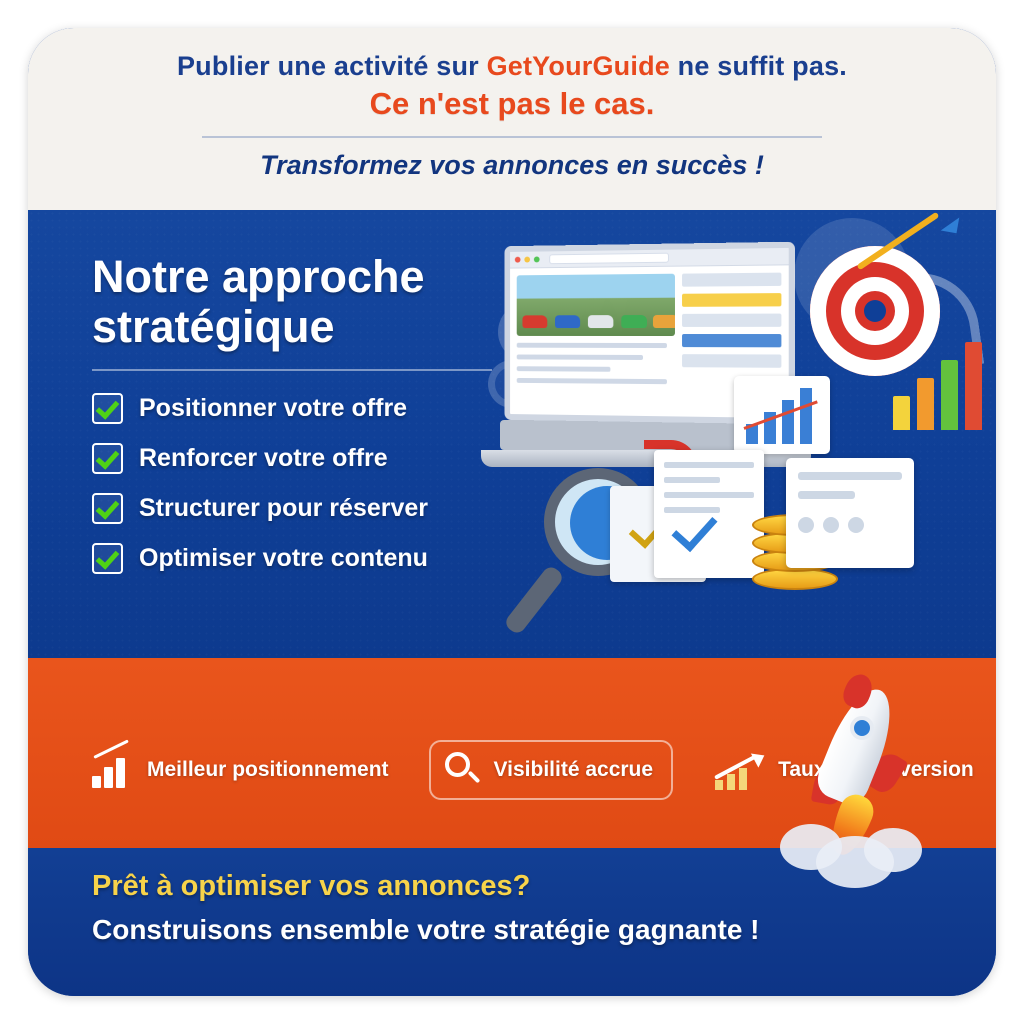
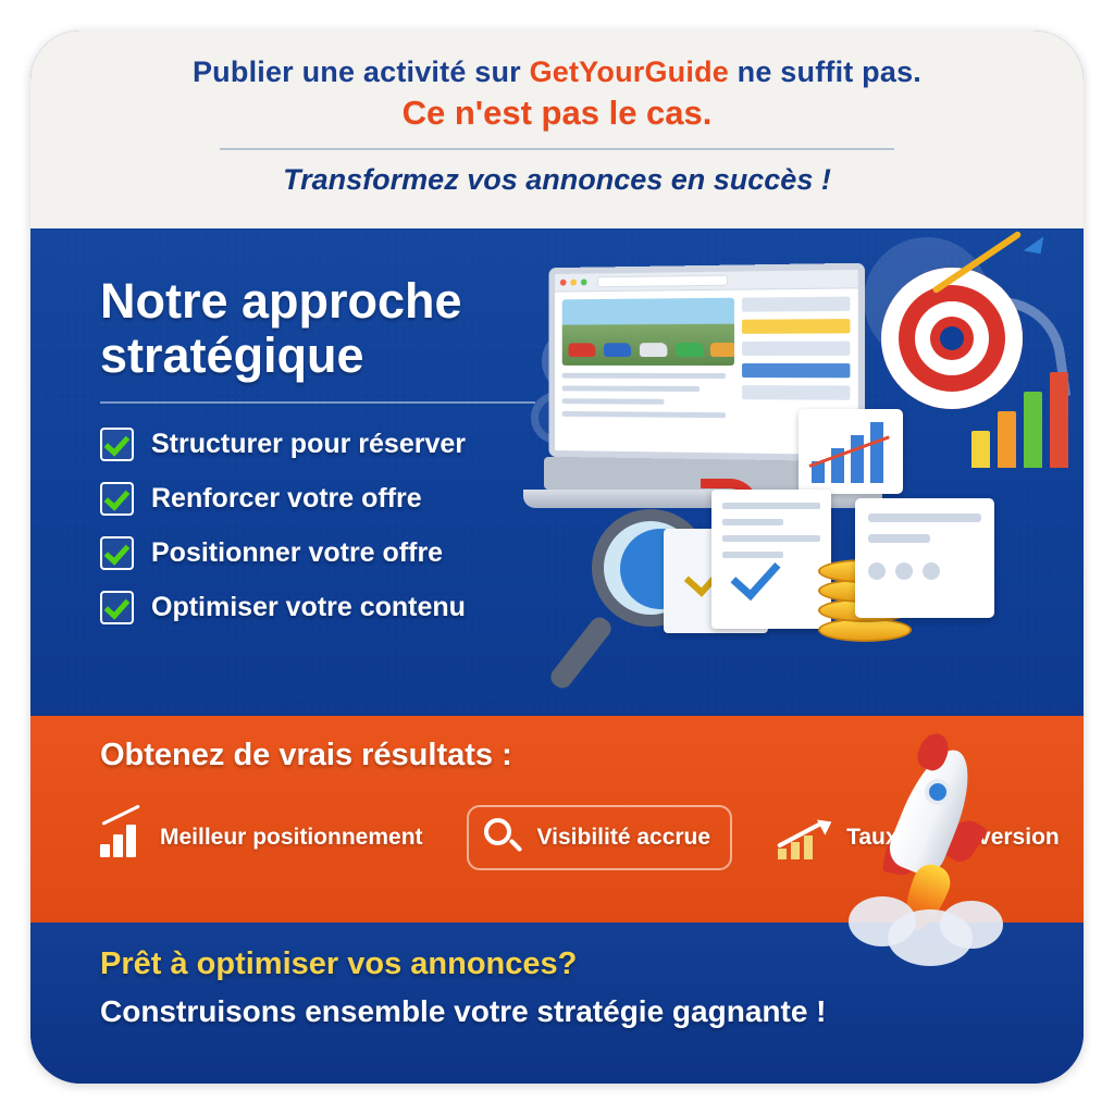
  Publier une activité sur GetYourGuide ne suffit pas.
  Ce n'est pas le cas.
  Transformez vos annonces en succès !
  Notre approche stratégique
- Positionner votre offre
+ Structurer pour réserver
  Renforcer votre offre
- Structurer pour réserver
+ Positionner votre offre
  Optimiser votre contenu
+ Obtenez de vrais résultats :
  Meilleur positionnement
  Visibilité accrue
  Prêt à optimiser vos annonces?
  Construisons ensemble votre stratégie gagnante !
